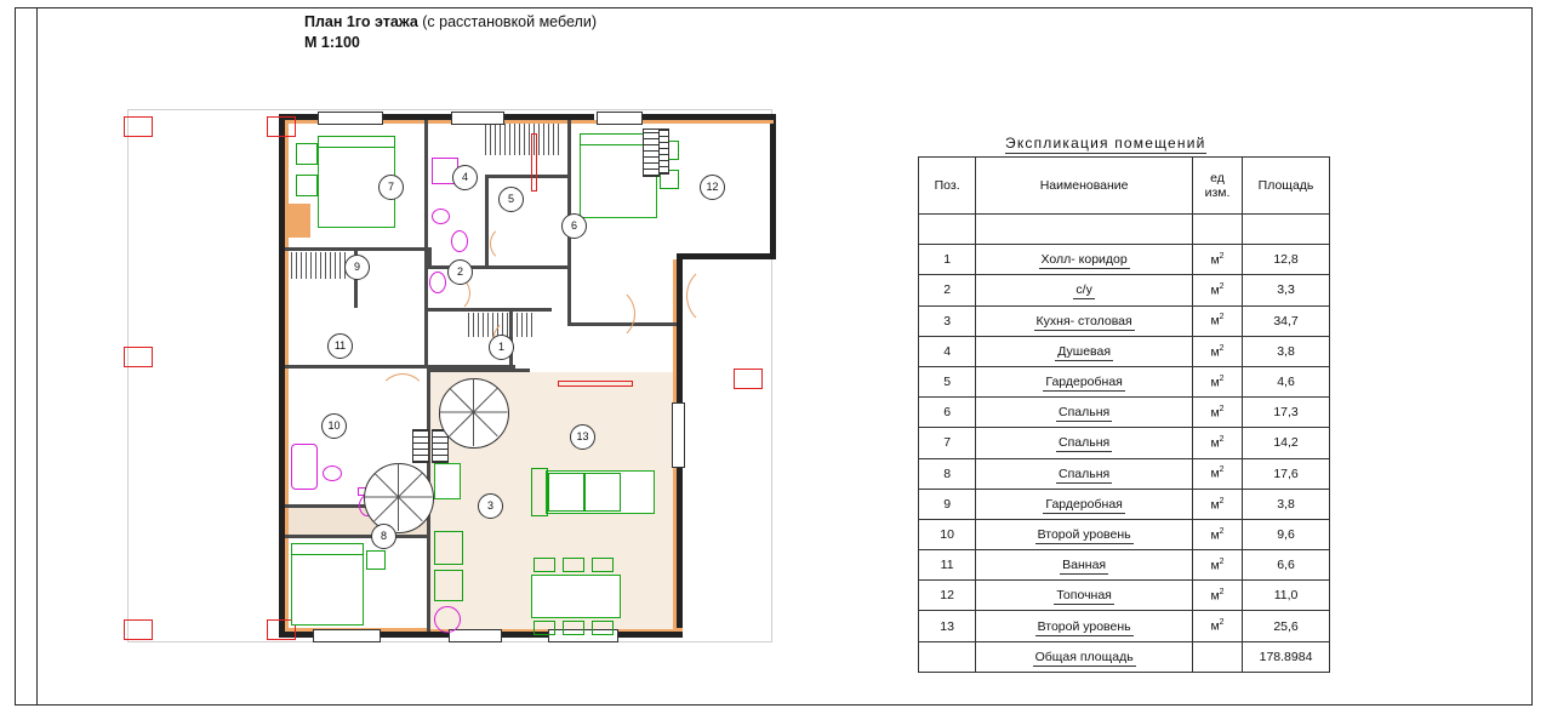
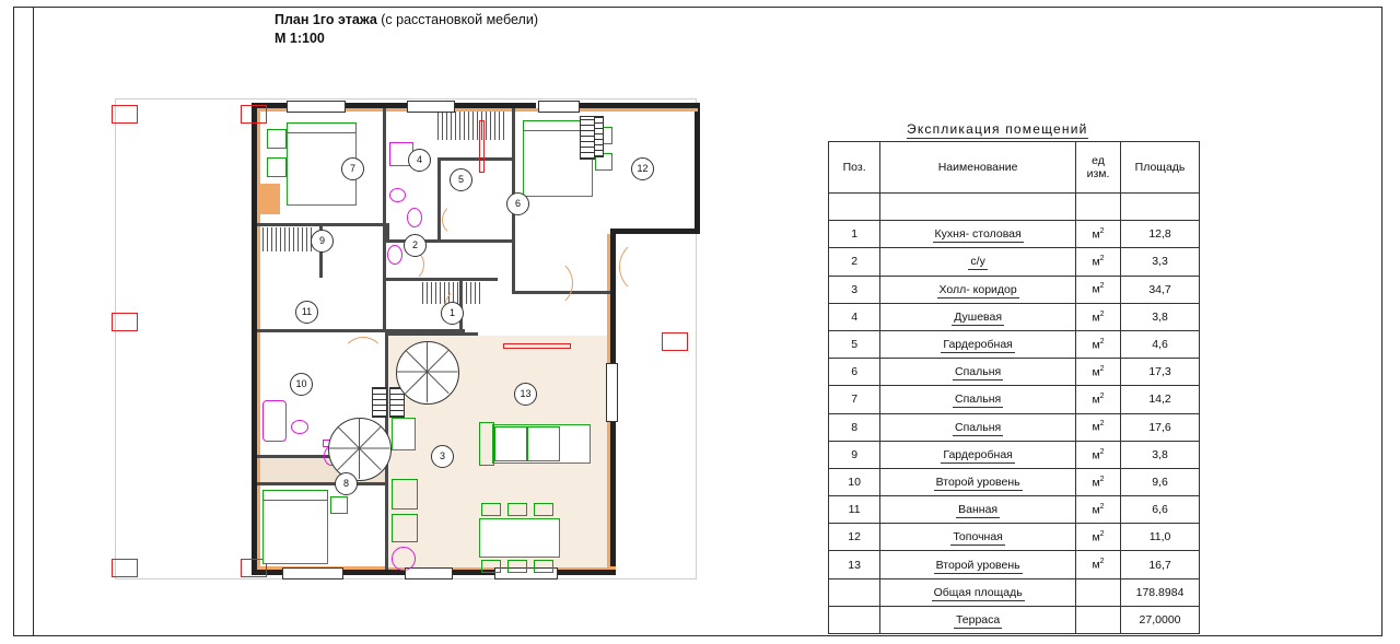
  План 1го этажа (с расстановкой мебели)
  М 1:100
  1
  2
  3
  4
  5
  6
  7
  8
  9
  10
  11
  12
  13
  Экспликация помещений
  Поз.	Наименование	ед изм.	Площадь
- 1	Холл- коридор	м	12,8
+ 1	Кухня- столовая	м	12,8
  2	с/у	м	3,3
- 3	Кухня- столовая	м	34,7
+ 3	Холл- коридор	м	34,7
  4	Душевая	м	3,8
  5	Гардеробная	м	4,6
  6	Спальня	м	17,3
  7	Спальня	м	14,2
  8	Спальня	м	17,6
  9	Гардеробная	м	3,8
  10	Второй уровень	м	9,6
  11	Ванная	м	6,6
  12	Топочная	м	11,0
- 13	Второй уровень	м	25,6
+ 13	Второй уровень	м	16,7
  	Общая площадь		178.8984
+ 	Терраса		27,0000
